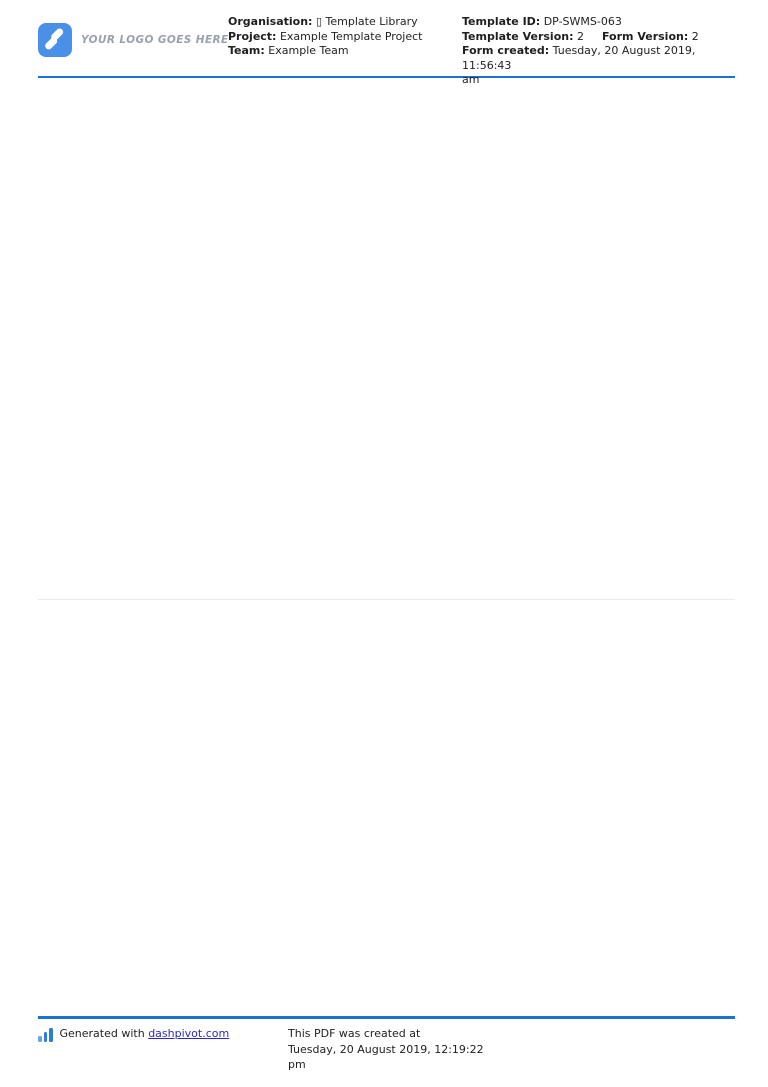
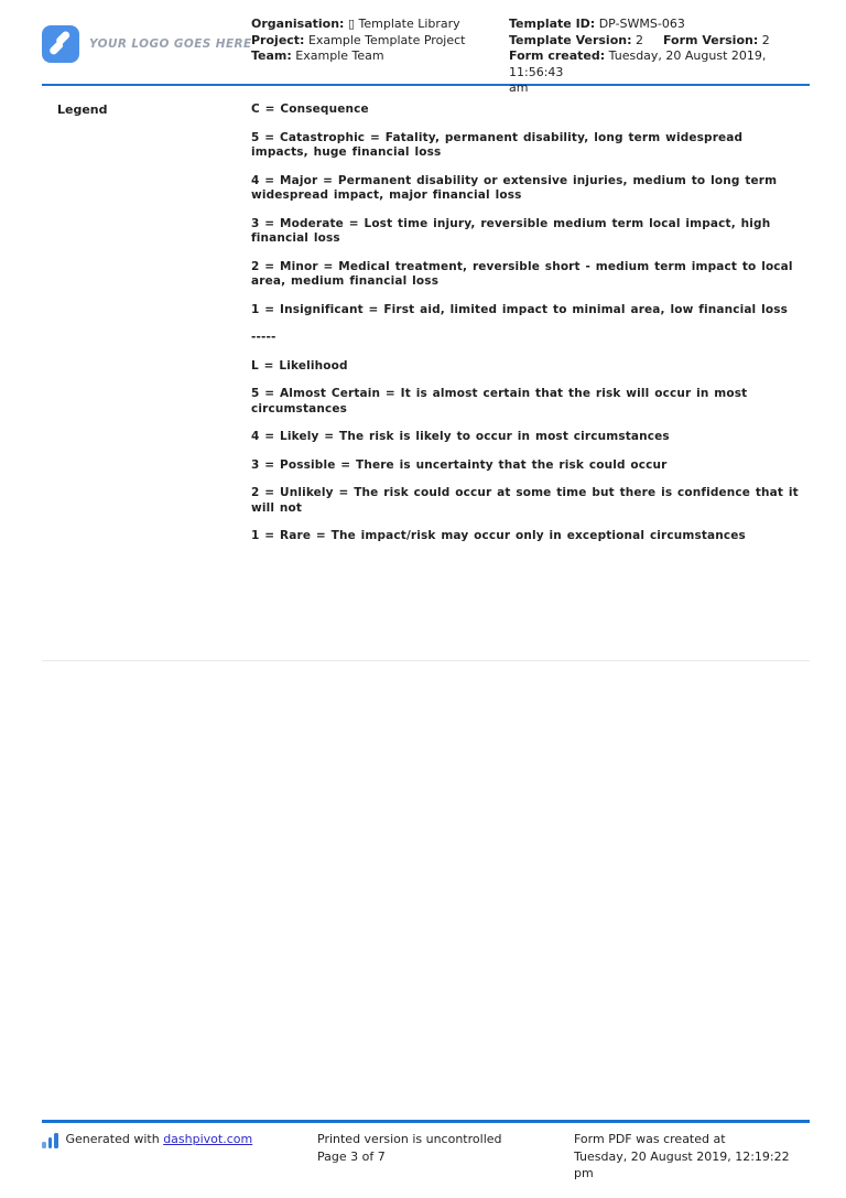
  YOUR LOGO GOES HERE
  Organisation: ▯ Template Library
  Project: Example Template Project
  Team: Example Team
  Template ID: DP-SWMS-063
  Template Version: 2 Form Version: 2
  Form created: Tuesday, 20 August 2019, 11:56:43
  am
+ Legend
+ C = Consequence
+ 5 = Catastrophic = Fatality, permanent disability, long term widespread impacts, huge financial loss
+ 4 = Major = Permanent disability or extensive injuries, medium to long term widespread impact, major financial loss
+ 3 = Moderate = Lost time injury, reversible medium term local impact, high financial loss
+ 2 = Minor = Medical treatment, reversible short - medium term impact to local area, medium financial loss
+ 1 = Insignificant = First aid, limited impact to minimal area, low financial loss
+ -----
+ L = Likelihood
+ 5 = Almost Certain = It is almost certain that the risk will occur in most circumstances
+ 4 = Likely = The risk is likely to occur in most circumstances
+ 3 = Possible = There is uncertainty that the risk could occur
+ 2 = Unlikely = The risk could occur at some time but there is confidence that it will not
+ 1 = Rare = The impact/risk may occur only in exceptional circumstances
  Generated with dashpivot.com
+ Printed version is uncontrolled
+ Page 3 of 7
- This PDF was created at
+ Form PDF was created at
  Tuesday, 20 August 2019, 12:19:22
  pm
